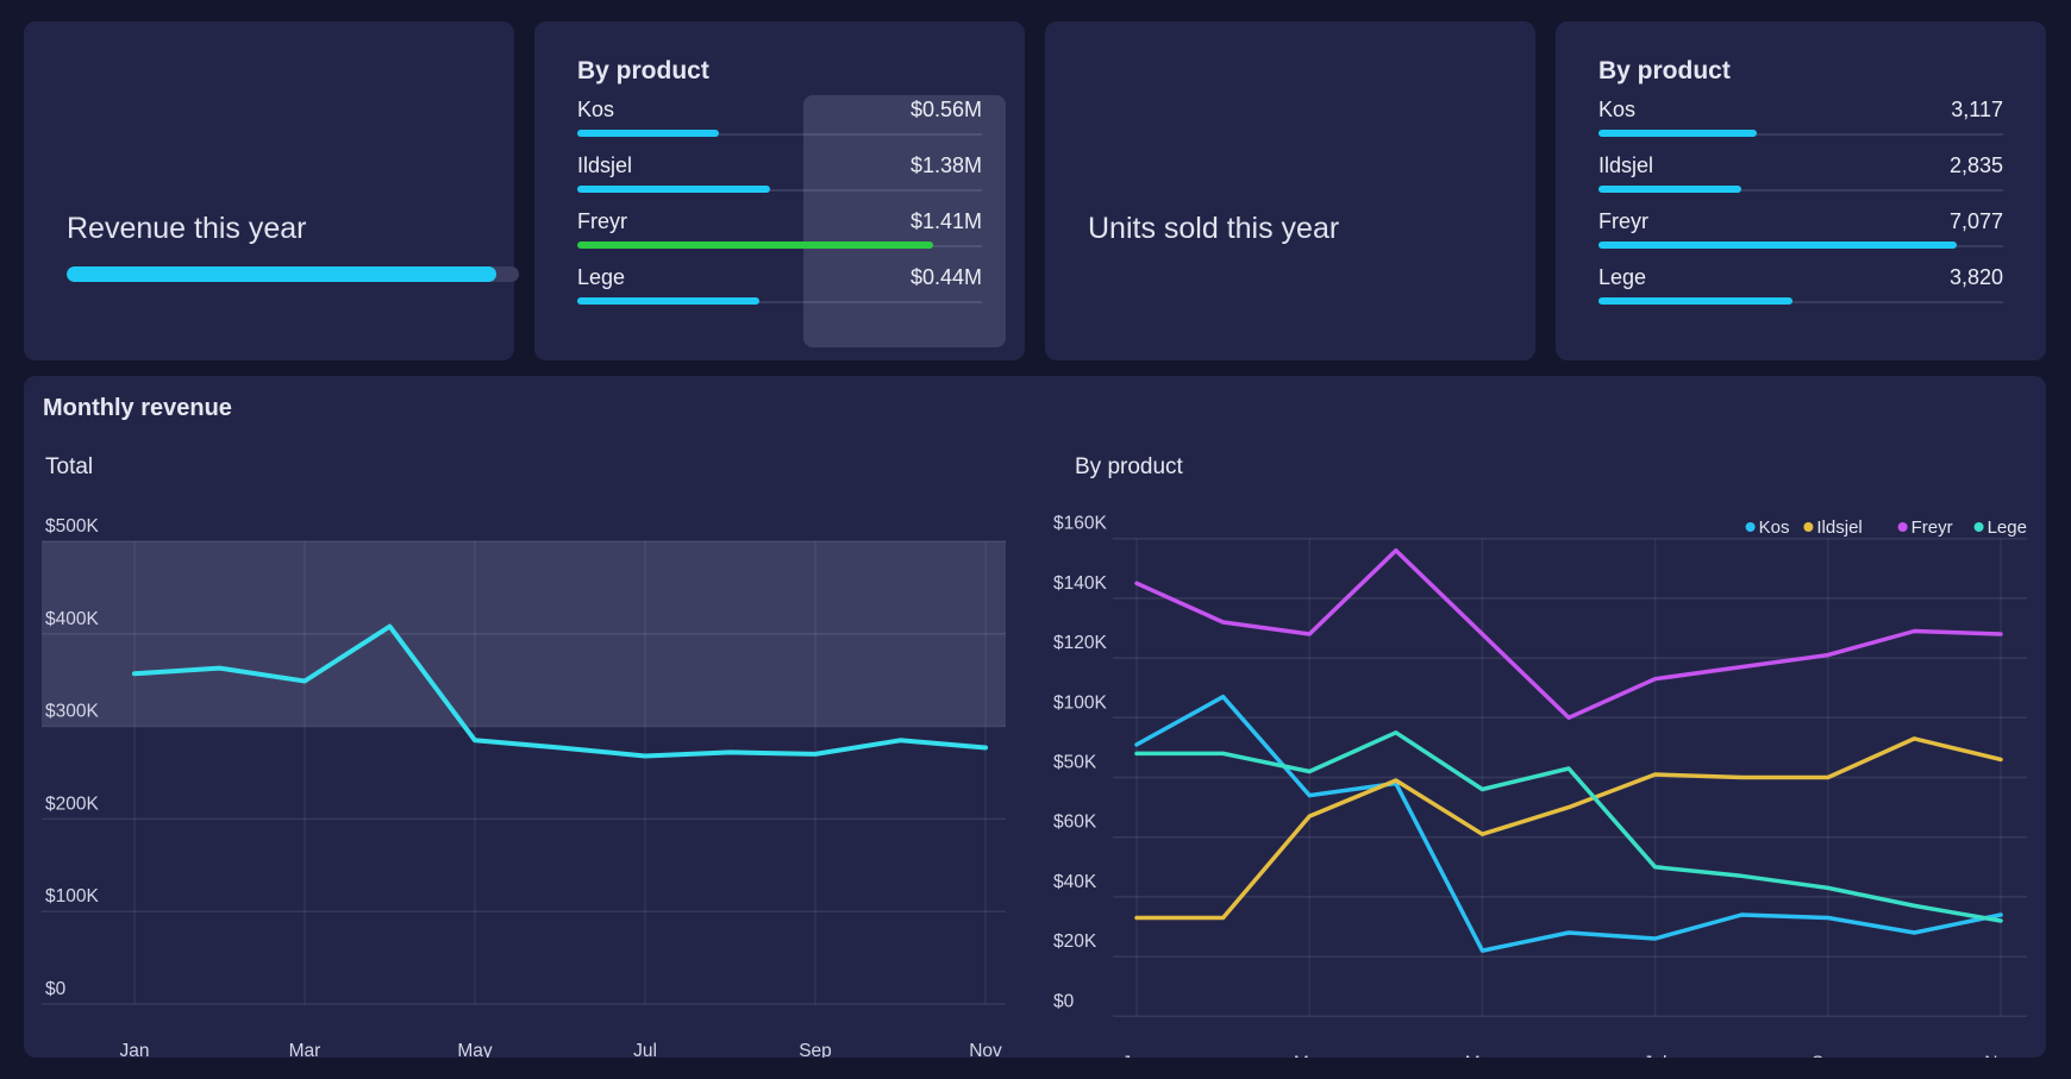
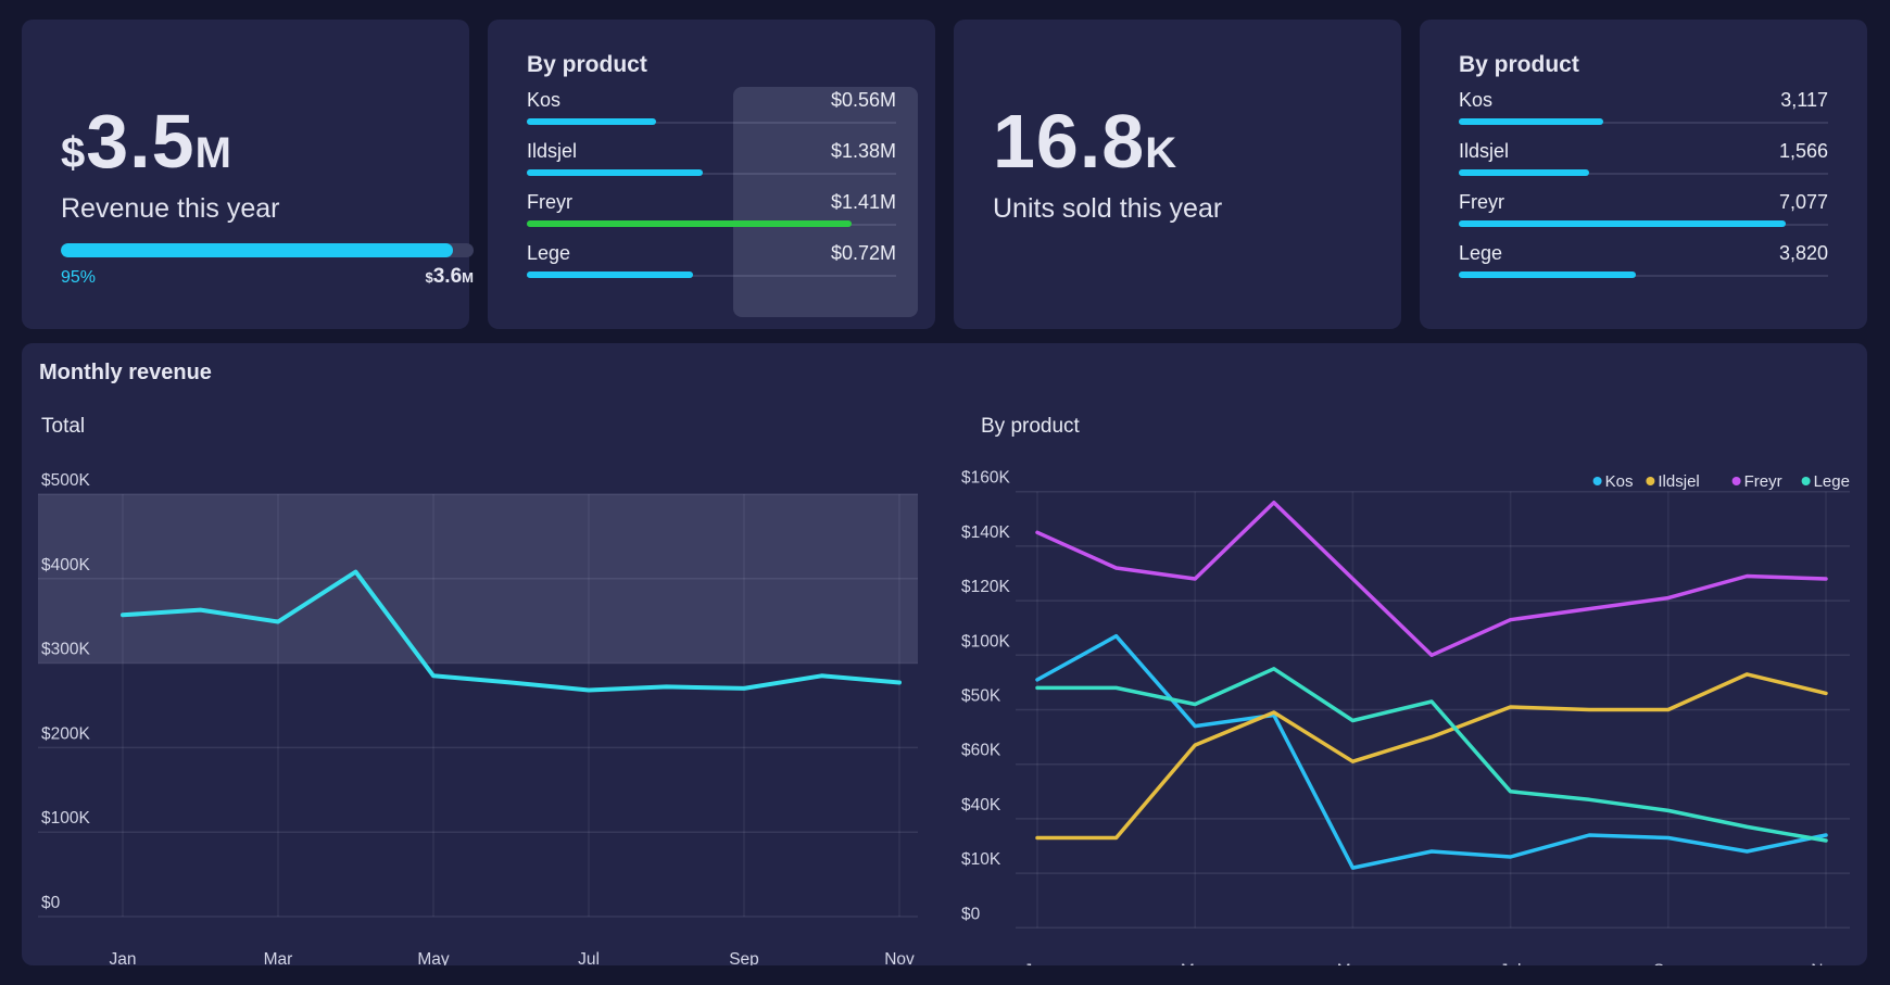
+ $3.5M
  Revenue this year
+ 95%
+ $3.6M
  By product
  Kos
  $0.56M
  Ildsjel
  $1.38M
  Freyr
  $1.41M
  Lege
- $0.44M
+ $0.72M
+ 16.8K
  Units sold this year
  By product
  Kos
  3,117
  Ildsjel
- 2,835
+ 1,566
  Freyr
  7,077
  Lege
  3,820
  Monthly revenue
  Total
  By product
  $0
  $100K
  $200K
  $300K
  $400K
  $500K
  Jan
  Mar
  May
  Jul
  Sep
  Nov
  $0
- $20K
+ $10K
  $40K
  $60K
  $50K
  $100K
  $120K
  $140K
  $160K
  Lege
  Freyr
  Ildsjel
  Kos
